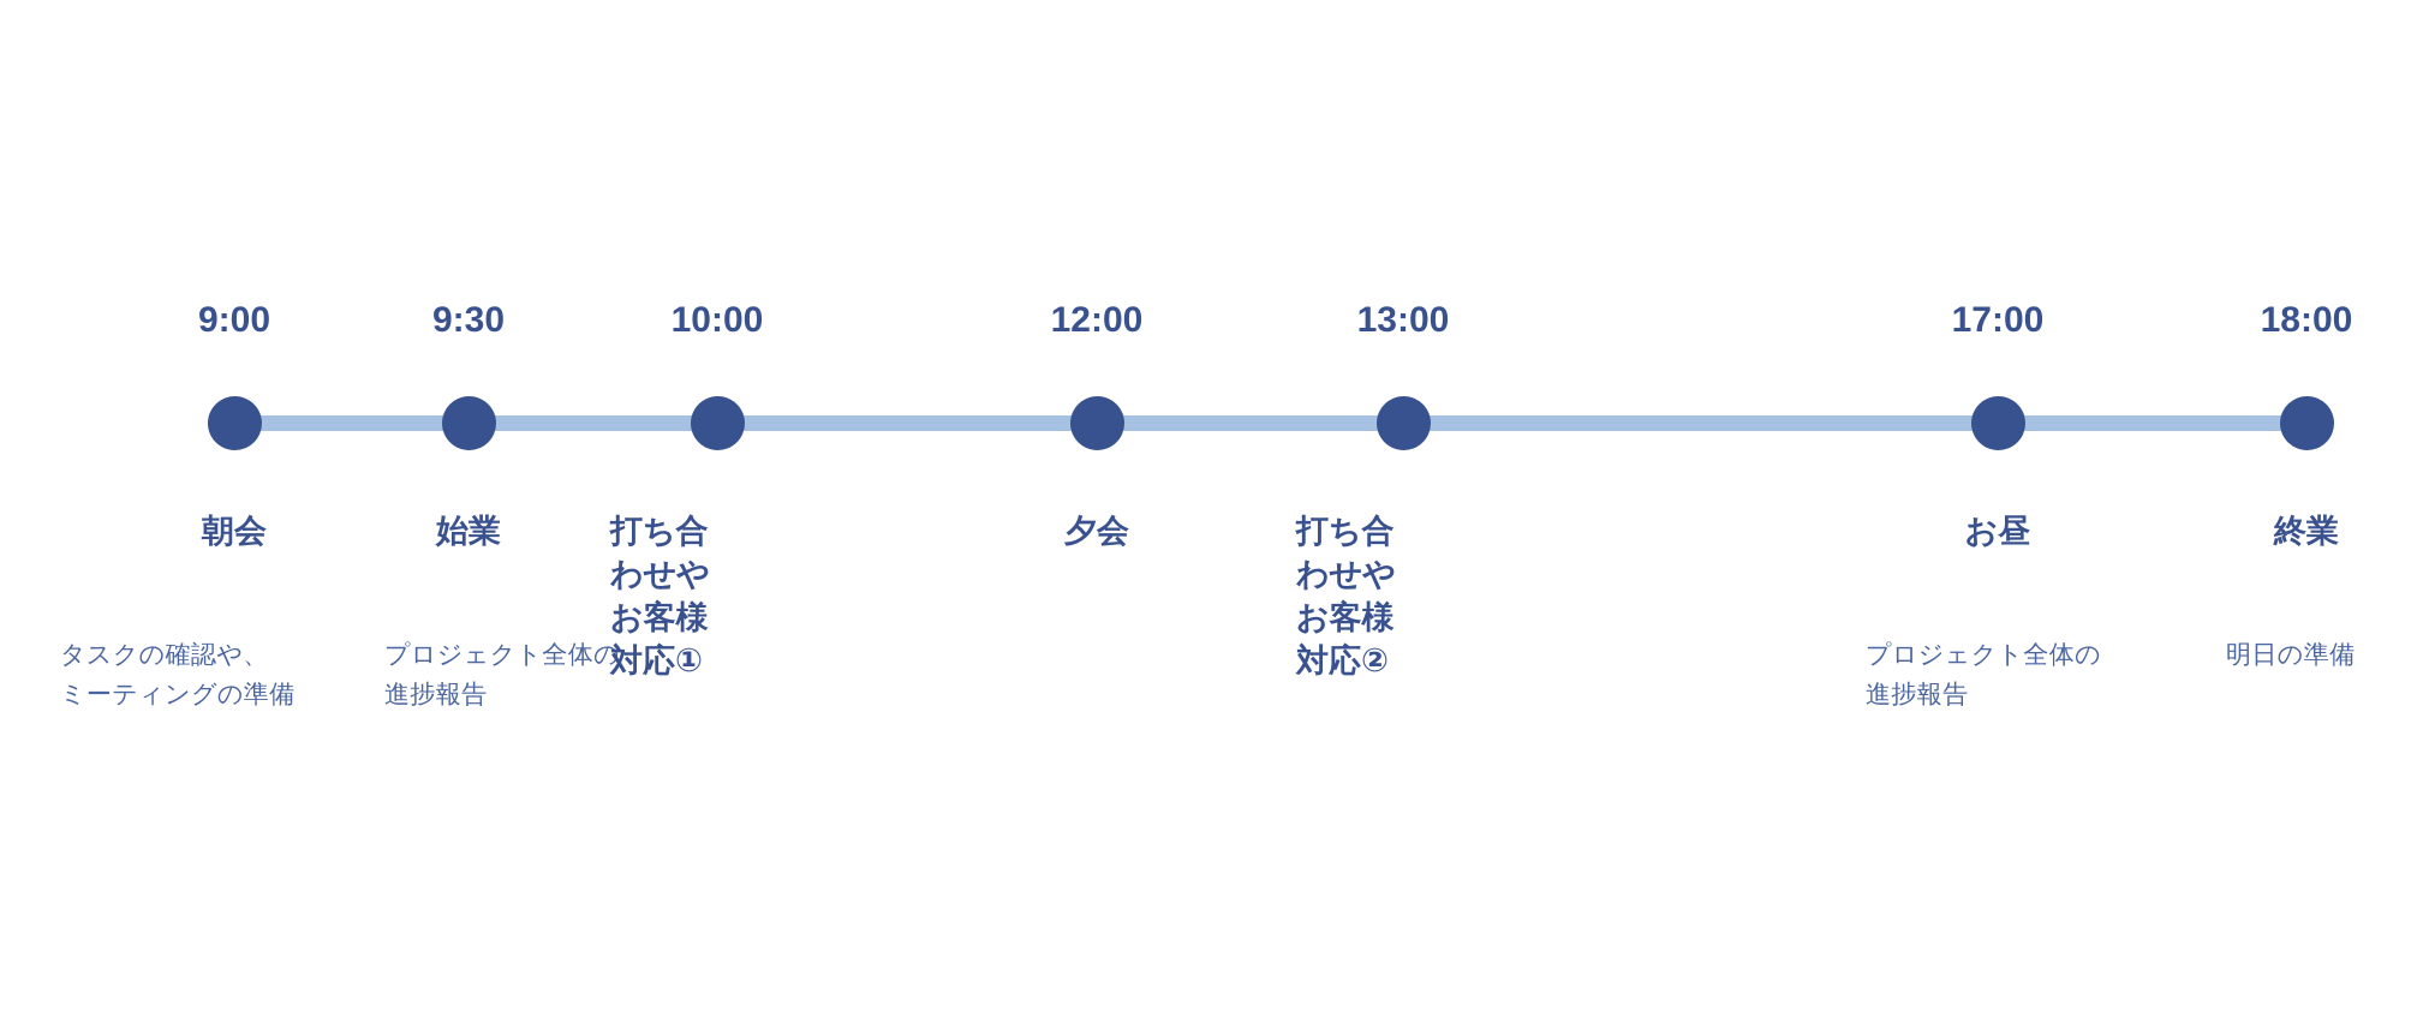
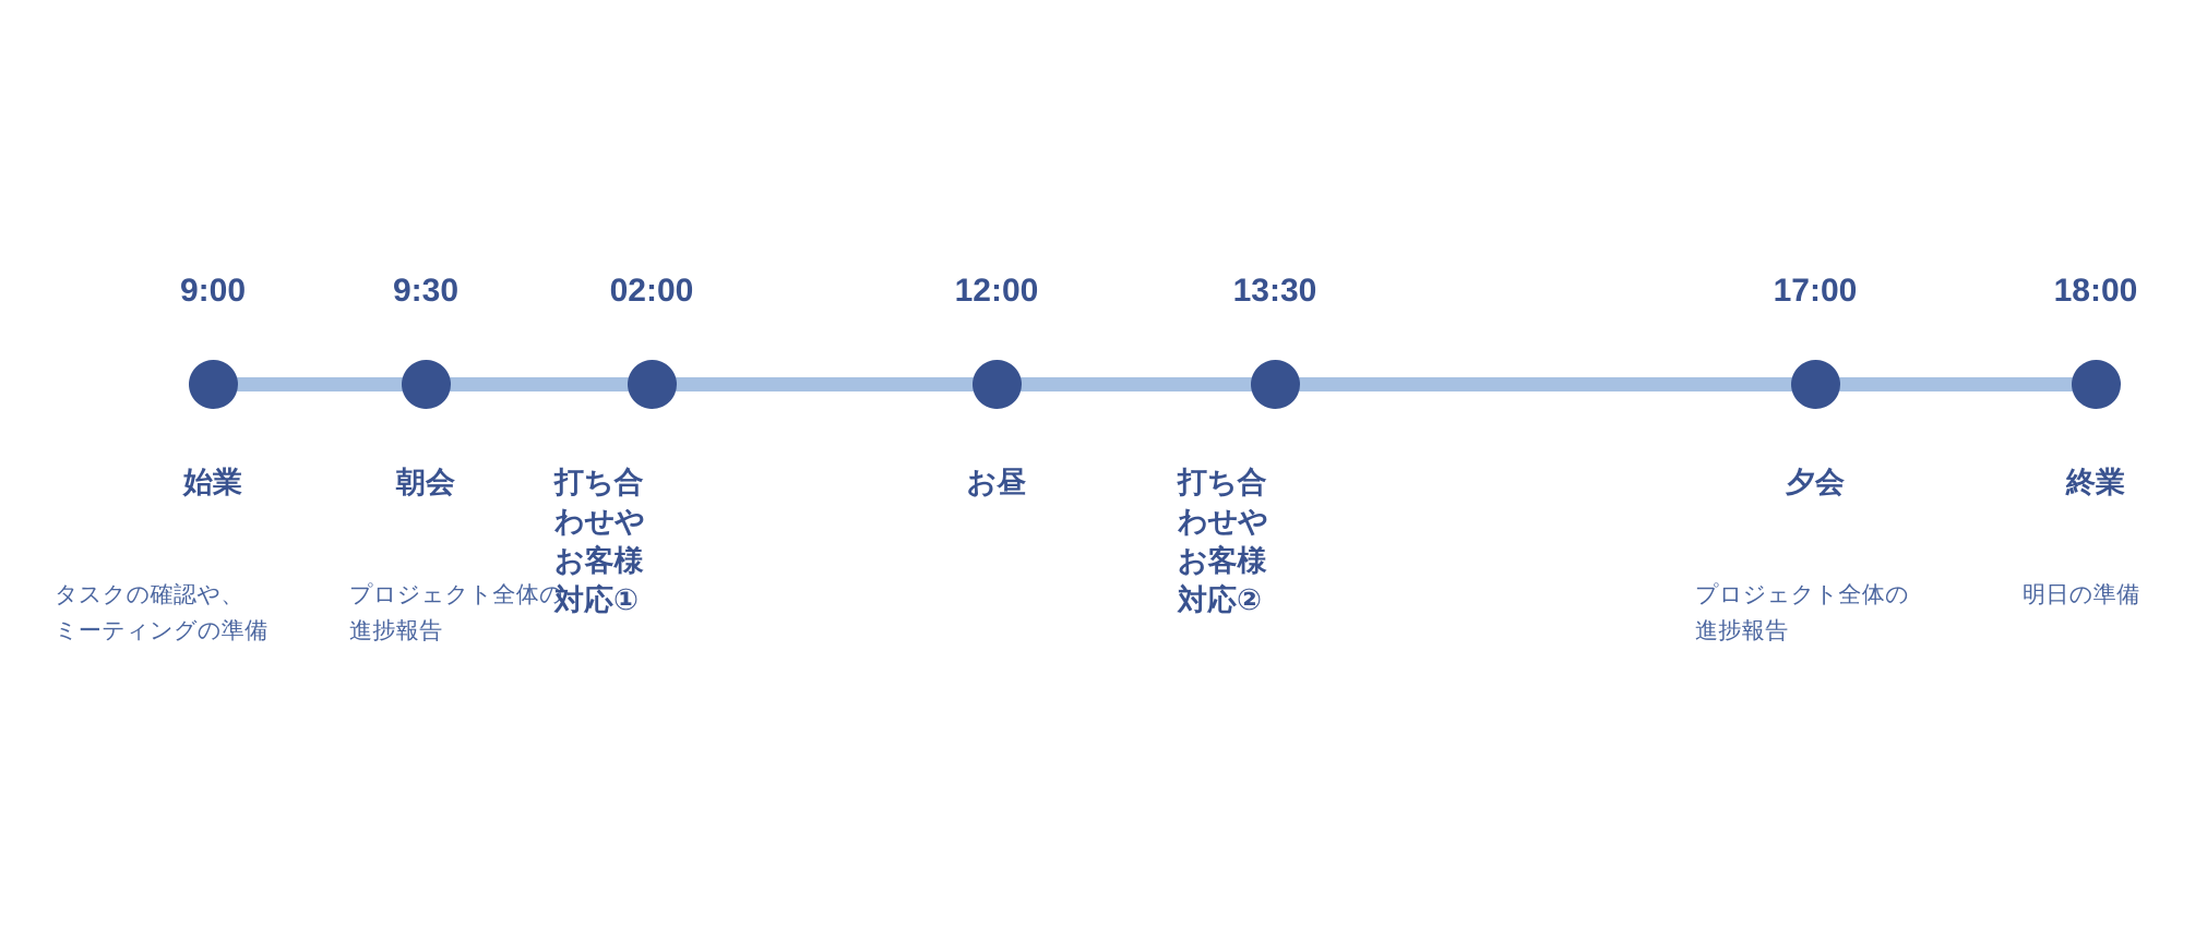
  9:00
- 朝会
+ 始業
  タスクの確認や、
  ミーティングの準備
  9:30
- 始業
+ 朝会
  プロジェクト全体の
  進捗報告
- 10:00
+ 02:00
  打ち合わせや
  お客様対応①
  12:00
- 夕会
+ お昼
- 13:00
+ 13:30
  打ち合わせや
  お客様対応②
  17:00
- お昼
+ 夕会
  プロジェクト全体の
  進捗報告
  18:00
  終業
  明日の準備
